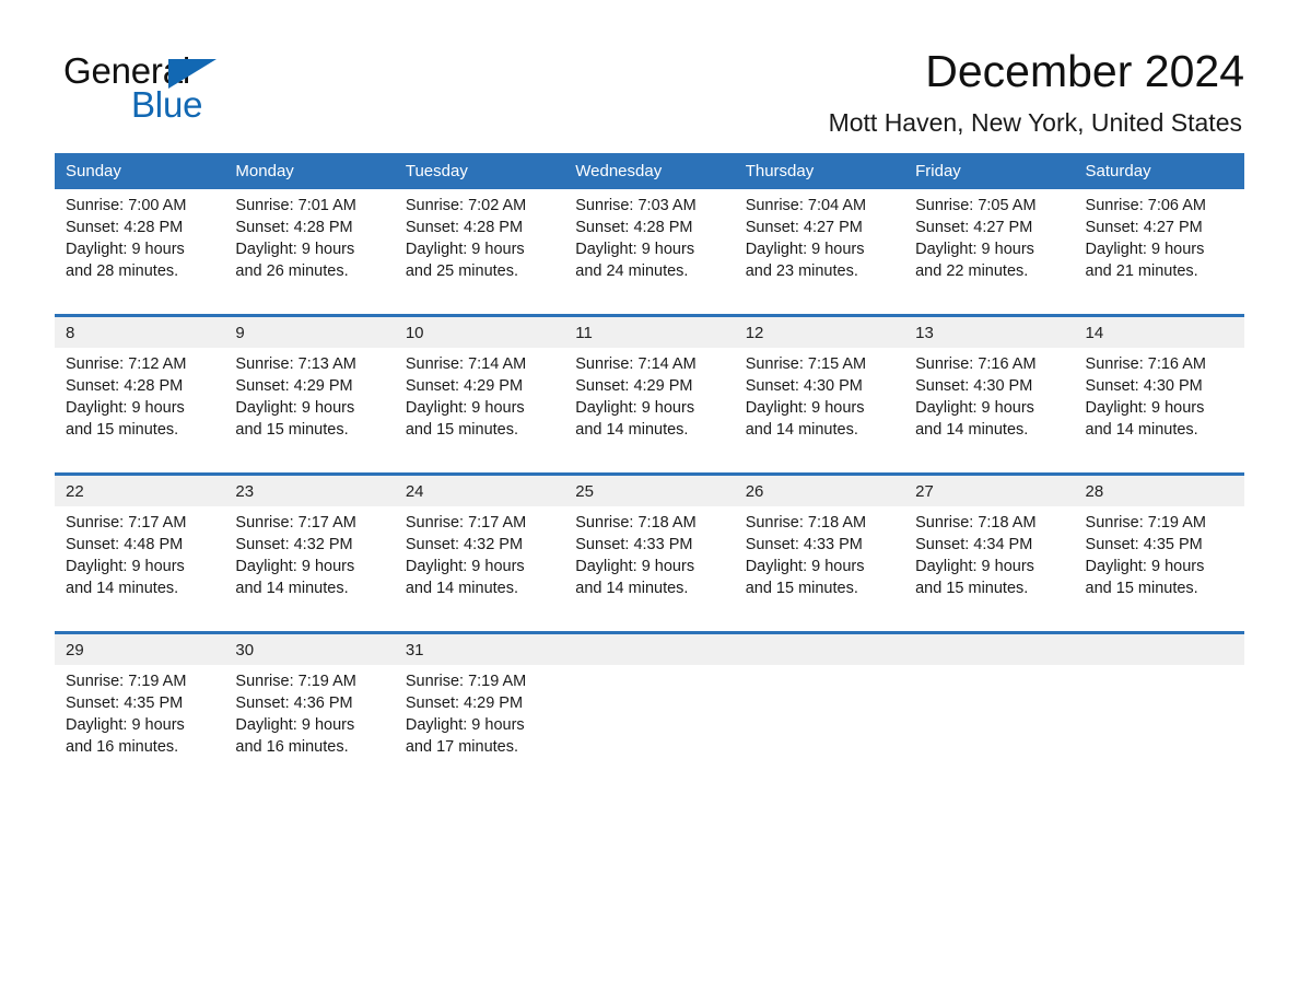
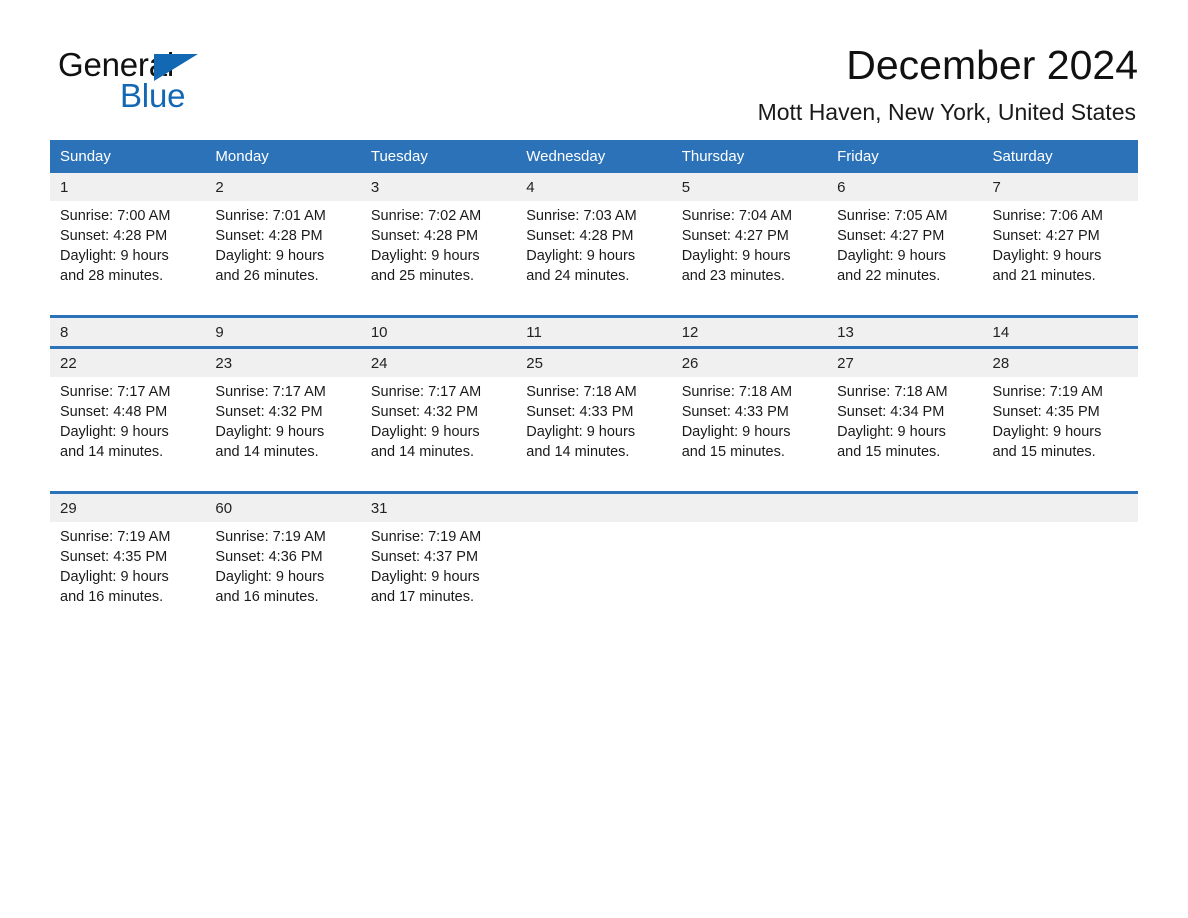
  General
  Blue
  December 2024
  Mott Haven, New York, United States
  Sunday	Monday	Tuesday	Wednesday	Thursday	Friday	Saturday
+ 1	2	3	4	5	6	7
  Sunrise: 7:00 AMSunset: 4:28 PMDaylight: 9 hoursand 28 minutes.	Sunrise: 7:01 AMSunset: 4:28 PMDaylight: 9 hoursand 26 minutes.	Sunrise: 7:02 AMSunset: 4:28 PMDaylight: 9 hoursand 25 minutes.	Sunrise: 7:03 AMSunset: 4:28 PMDaylight: 9 hoursand 24 minutes.	Sunrise: 7:04 AMSunset: 4:27 PMDaylight: 9 hoursand 23 minutes.	Sunrise: 7:05 AMSunset: 4:27 PMDaylight: 9 hoursand 22 minutes.	Sunrise: 7:06 AMSunset: 4:27 PMDaylight: 9 hoursand 21 minutes.
  8	9	10	11	12	13	14
- Sunrise: 7:12 AMSunset: 4:28 PMDaylight: 9 hoursand 15 minutes.	Sunrise: 7:13 AMSunset: 4:29 PMDaylight: 9 hoursand 15 minutes.	Sunrise: 7:14 AMSunset: 4:29 PMDaylight: 9 hoursand 15 minutes.	Sunrise: 7:14 AMSunset: 4:29 PMDaylight: 9 hoursand 14 minutes.	Sunrise: 7:15 AMSunset: 4:30 PMDaylight: 9 hoursand 14 minutes.	Sunrise: 7:16 AMSunset: 4:30 PMDaylight: 9 hoursand 14 minutes.	Sunrise: 7:16 AMSunset: 4:30 PMDaylight: 9 hoursand 14 minutes.
  22	23	24	25	26	27	28
  Sunrise: 7:17 AMSunset: 4:48 PMDaylight: 9 hoursand 14 minutes.	Sunrise: 7:17 AMSunset: 4:32 PMDaylight: 9 hoursand 14 minutes.	Sunrise: 7:17 AMSunset: 4:32 PMDaylight: 9 hoursand 14 minutes.	Sunrise: 7:18 AMSunset: 4:33 PMDaylight: 9 hoursand 14 minutes.	Sunrise: 7:18 AMSunset: 4:33 PMDaylight: 9 hoursand 15 minutes.	Sunrise: 7:18 AMSunset: 4:34 PMDaylight: 9 hoursand 15 minutes.	Sunrise: 7:19 AMSunset: 4:35 PMDaylight: 9 hoursand 15 minutes.
- 29	30	31
+ 29	60	31
- Sunrise: 7:19 AMSunset: 4:35 PMDaylight: 9 hoursand 16 minutes.	Sunrise: 7:19 AMSunset: 4:36 PMDaylight: 9 hoursand 16 minutes.	Sunrise: 7:19 AMSunset: 4:29 PMDaylight: 9 hoursand 17 minutes.
+ Sunrise: 7:19 AMSunset: 4:35 PMDaylight: 9 hoursand 16 minutes.	Sunrise: 7:19 AMSunset: 4:36 PMDaylight: 9 hoursand 16 minutes.	Sunrise: 7:19 AMSunset: 4:37 PMDaylight: 9 hoursand 17 minutes.
